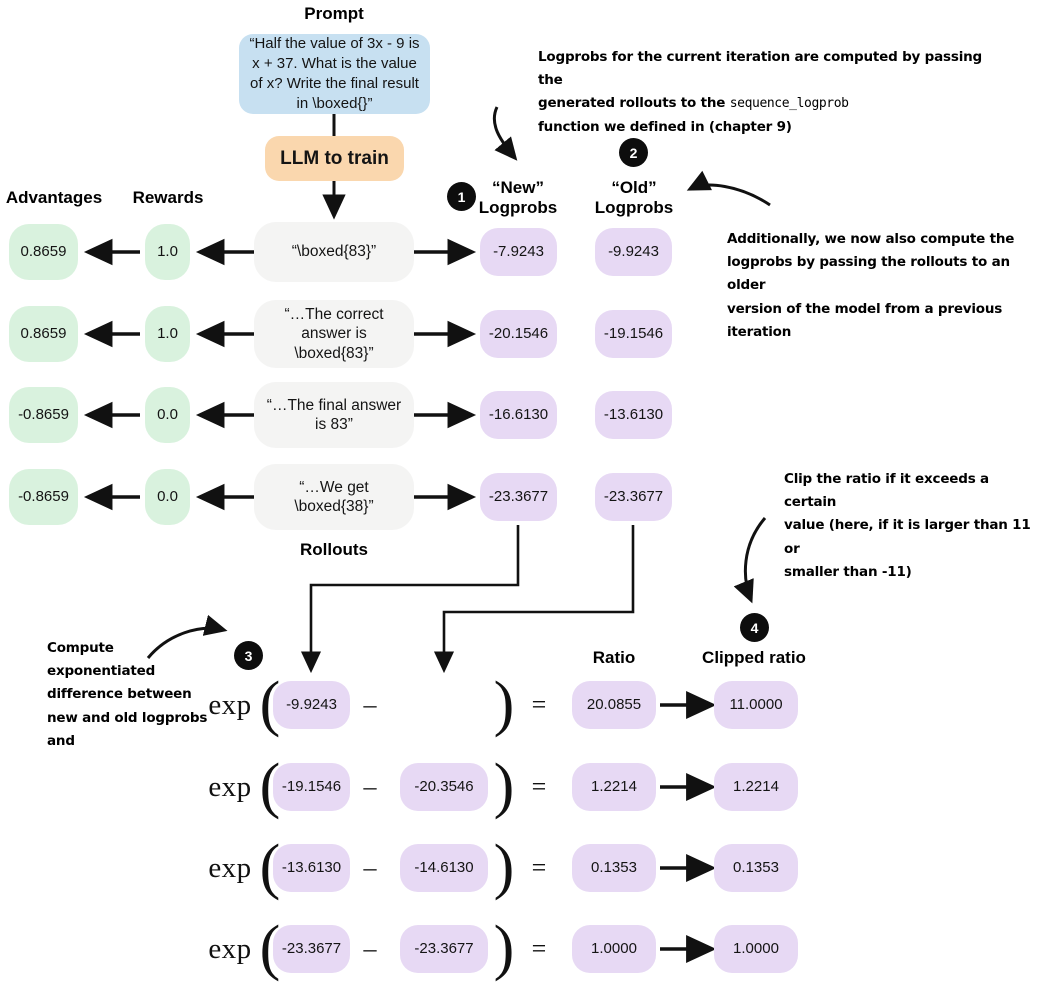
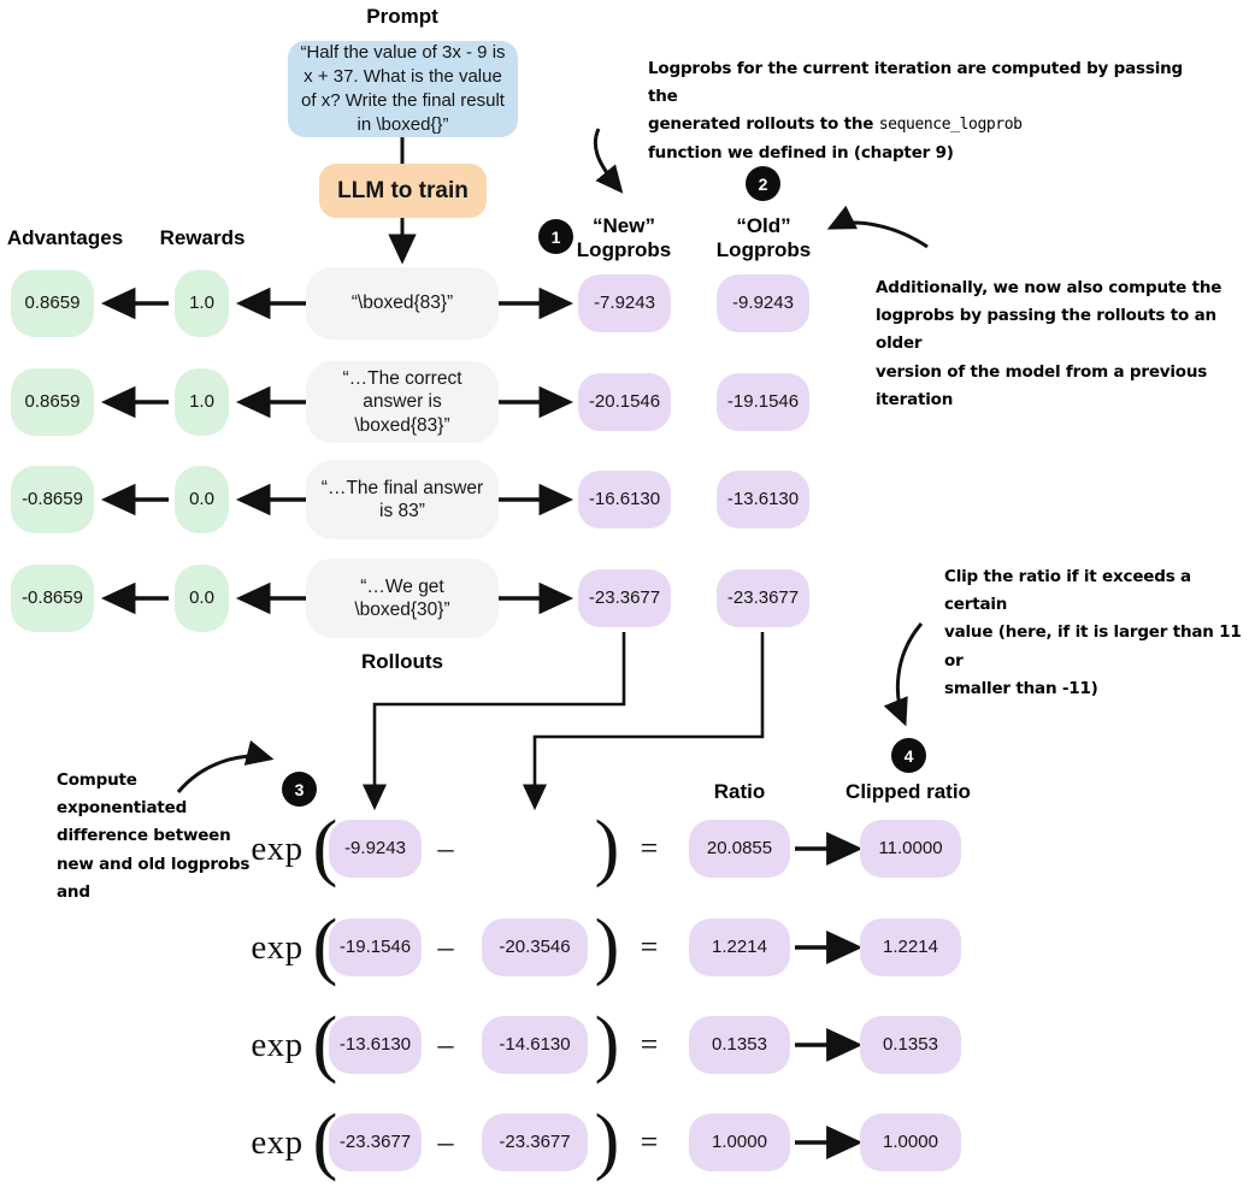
  Prompt
  “Half the value of 3x - 9 is x + 37. What is the value of x? Write the final result in \boxed{}”
  LLM to train
  Logprobs for the current iteration are computed by passing the
  generated rollouts to the sequence_logprob
  function we defined in (chapter 9)
  Additionally, we now also compute the
  logprobs by passing the rollouts to an older
  version of the model from a previous iteration
  Clip the ratio if it exceeds a certain
  value (here, if it is larger than 11 or
  smaller than -11)
  Compute
  exponentiated
  difference between
  new and old logprobs
  and
  1
  2
  3
  4
  Advantages
  Rewards
  “New”
  Logprobs
  “Old”
  Logprobs
  Rollouts
  Ratio
  Clipped ratio
  0.8659
  1.0
  “\boxed{83}”
  -7.9243
  -9.9243
  0.8659
  1.0
  “…The correct answer is \boxed{83}”
  -20.1546
  -19.1546
  -0.8659
  0.0
  “…The final answer is 83”
  -16.6130
  -13.6130
  -0.8659
  0.0
- “…We get \boxed{38}”
+ “…We get \boxed{30}”
  -23.3677
  -23.3677
  exp
  (
  -9.9243
  –
  )
  =
  20.0855
  11.0000
  exp
  (
  -19.1546
  –
  -20.3546
  )
  =
  1.2214
  1.2214
  exp
  (
  -13.6130
  –
  -14.6130
  )
  =
  0.1353
  0.1353
  exp
  (
  -23.3677
  –
  -23.3677
  )
  =
  1.0000
  1.0000
